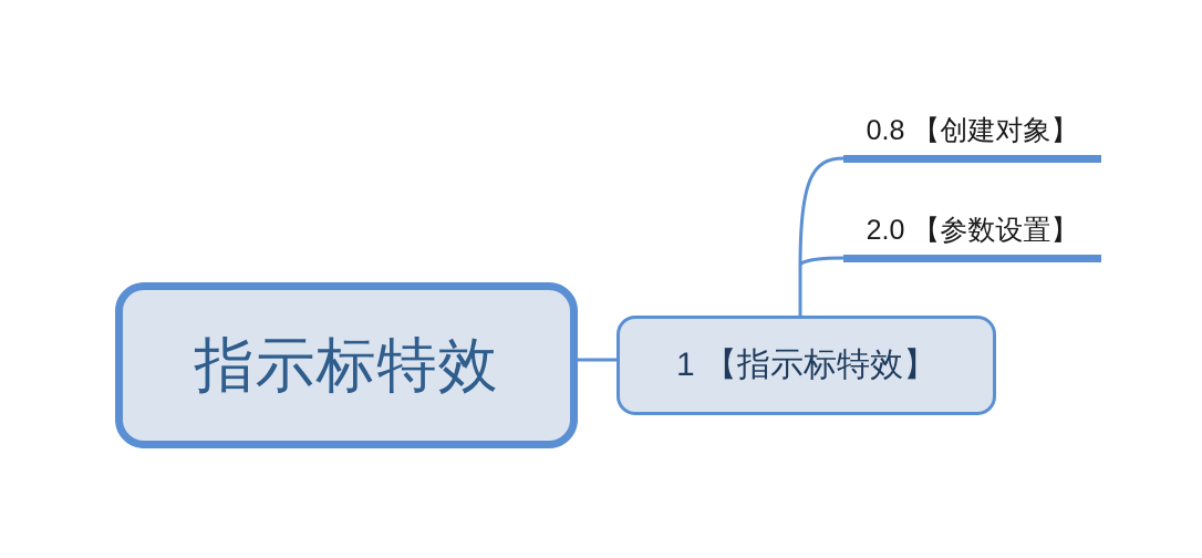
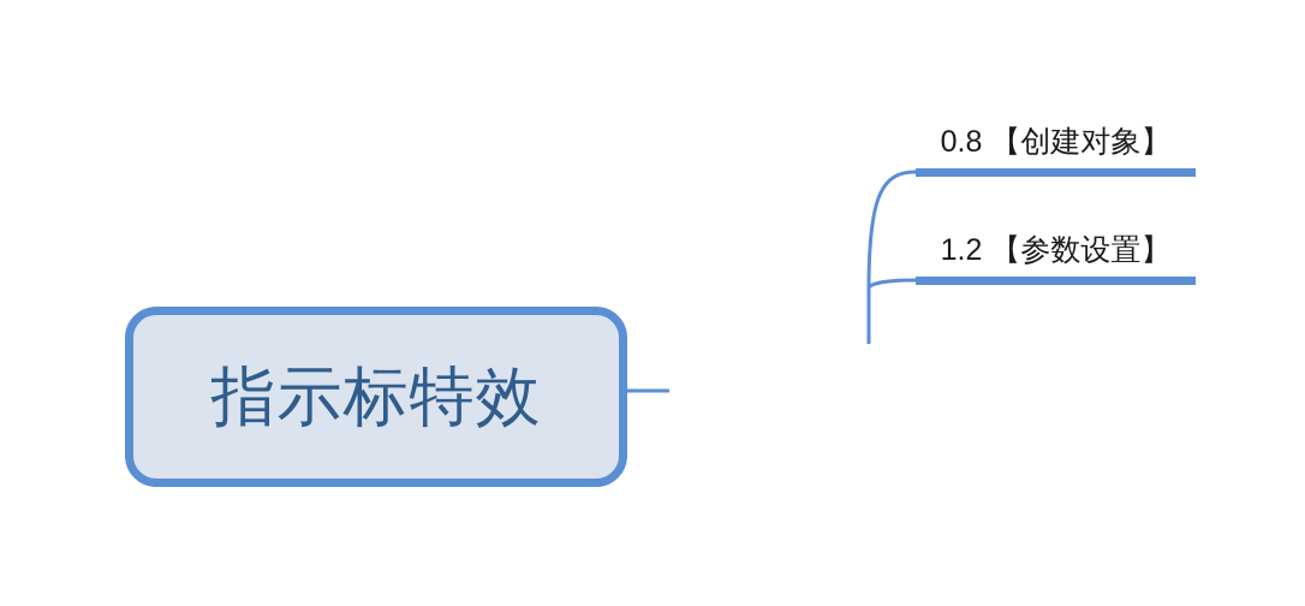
  指示标特效
- 1 【指示标特效】
  0.8 【创建对象】
- 2.0 【参数设置】
+ 1.2 【参数设置】
